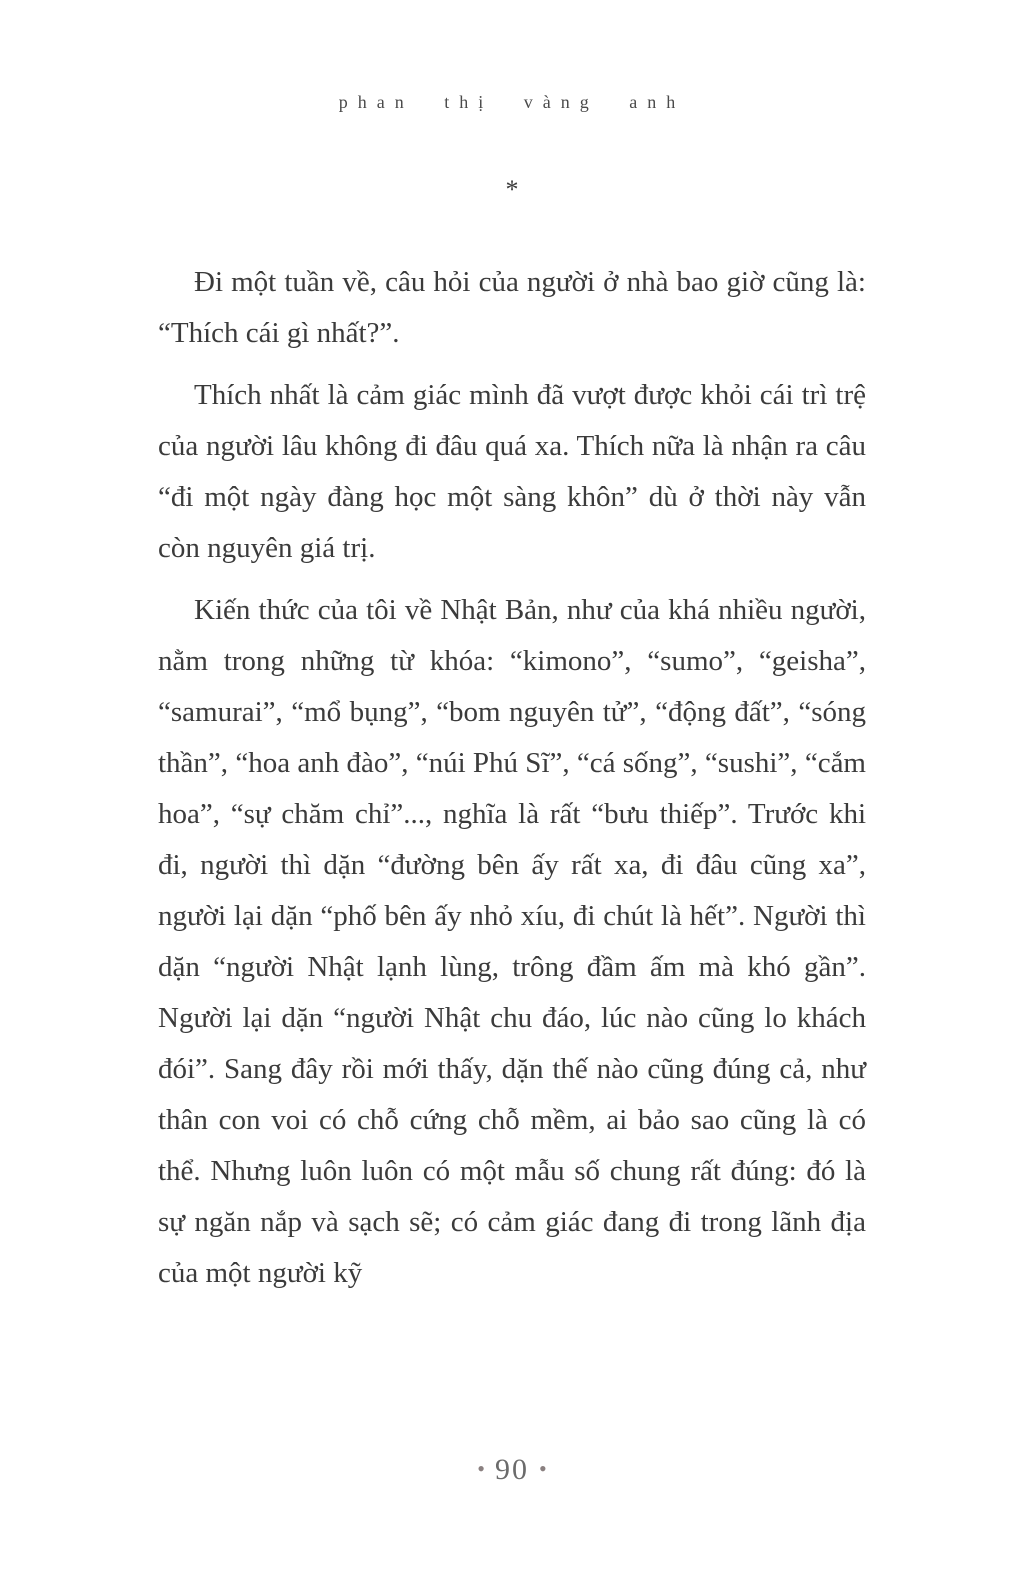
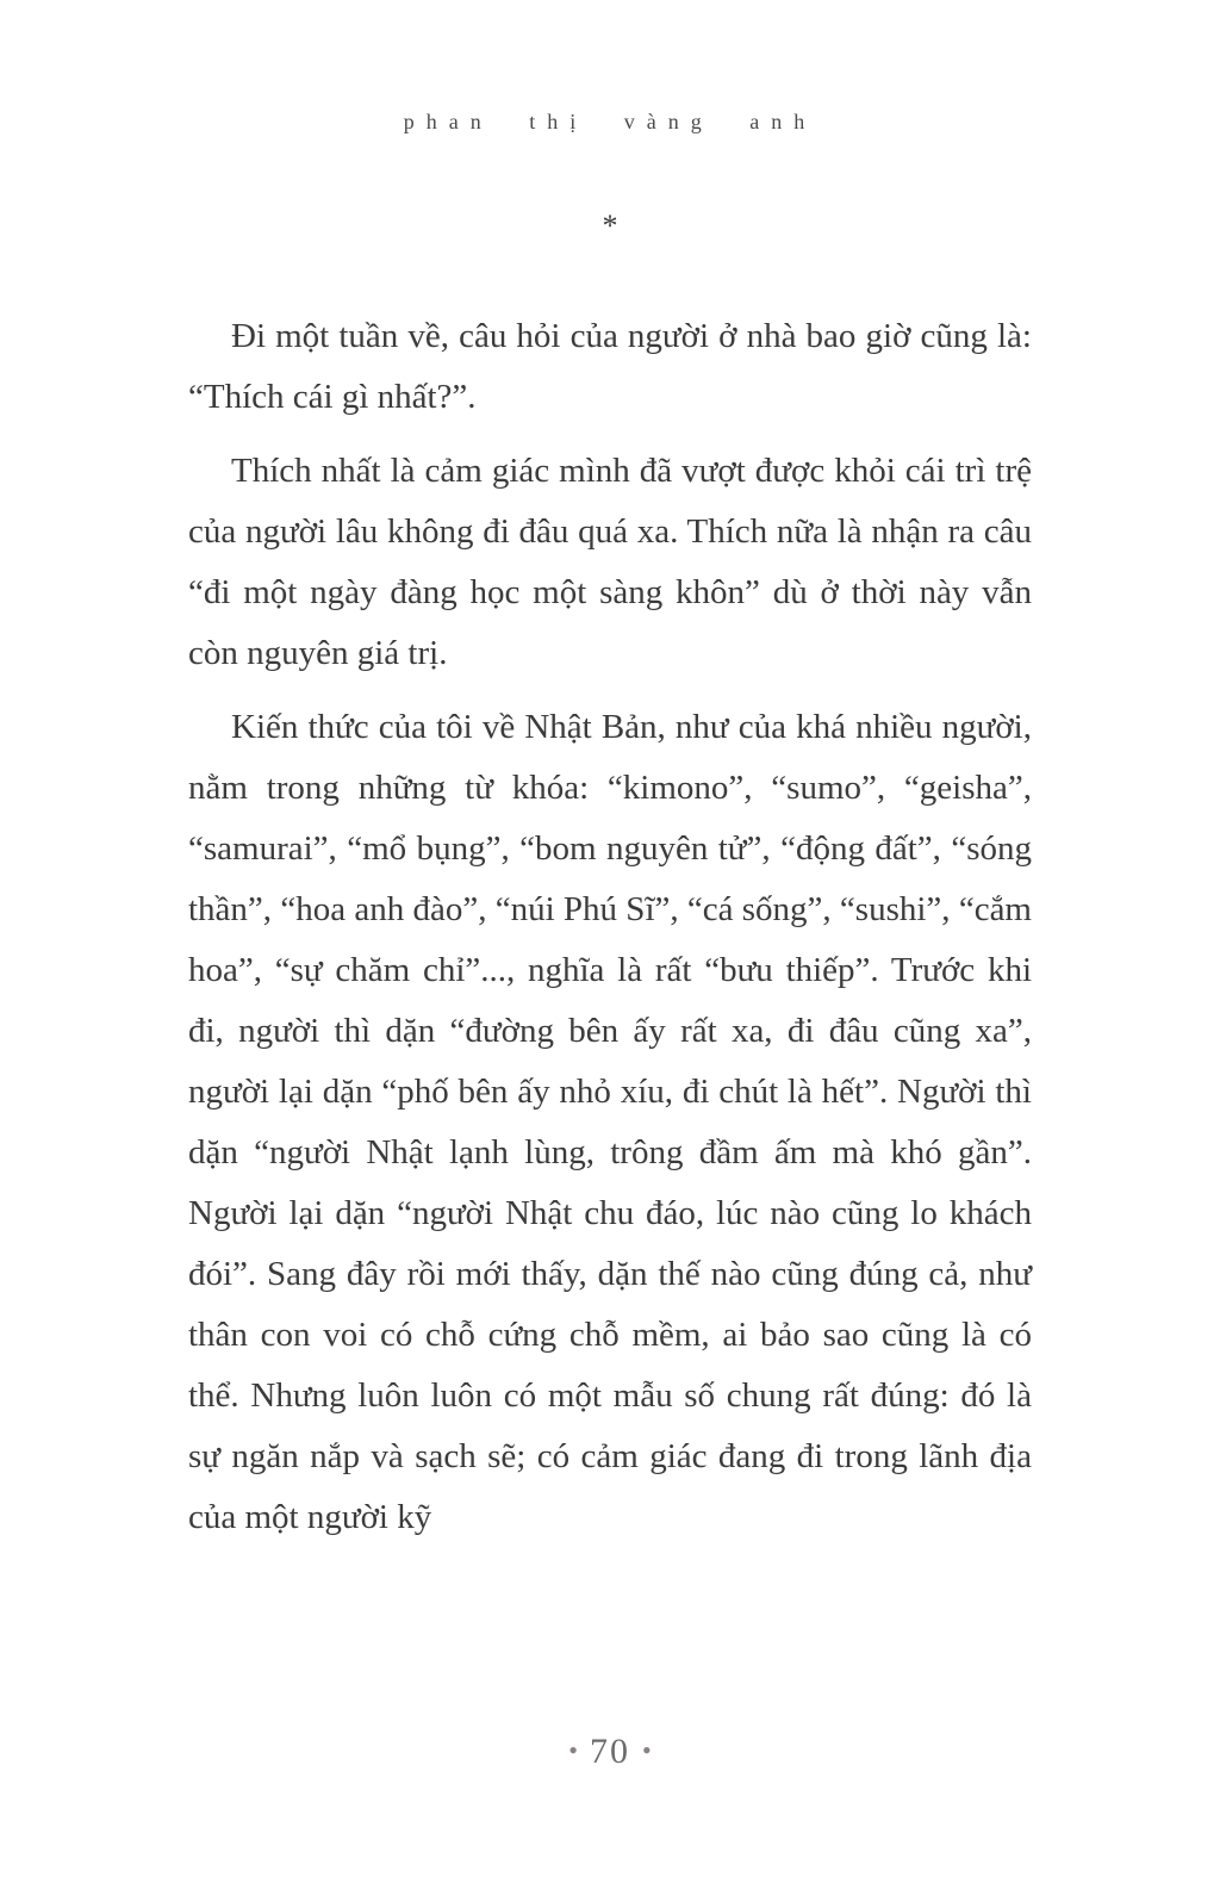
  phan thị vàng anh
  *
  Đi một tuần về, câu hỏi của người ở nhà bao giờ cũng là: “Thích cái gì nhất?”.
  Thích nhất là cảm giác mình đã vượt được khỏi cái trì trệ của người lâu không đi đâu quá xa. Thích nữa là nhận ra câu “đi một ngày đàng học một sàng khôn” dù ở thời này vẫn còn nguyên giá trị.
  Kiến thức của tôi về Nhật Bản, như của khá nhiều người, nằm trong những từ khóa: “kimono”, “sumo”, “geisha”, “samurai”, “mổ bụng”, “bom nguyên tử”, “động đất”, “sóng thần”, “hoa anh đào”, “núi Phú Sĩ”, “cá sống”, “sushi”, “cắm hoa”, “sự chăm chỉ”..., nghĩa là rất “bưu thiếp”. Trước khi đi, người thì dặn “đường bên ấy rất xa, đi đâu cũng xa”, người lại dặn “phố bên ấy nhỏ xíu, đi chút là hết”. Người thì dặn “người Nhật lạnh lùng, trông đầm ấm mà khó gần”. Người lại dặn “người Nhật chu đáo, lúc nào cũng lo khách đói”. Sang đây rồi mới thấy, dặn thế nào cũng đúng cả, như thân con voi có chỗ cứng chỗ mềm, ai bảo sao cũng là có thể. Nhưng luôn luôn có một mẫu số chung rất đúng: đó là sự ngăn nắp và sạch sẽ; có cảm giác đang đi trong lãnh địa của một người kỹ
- • 90 •
+ • 70 •
